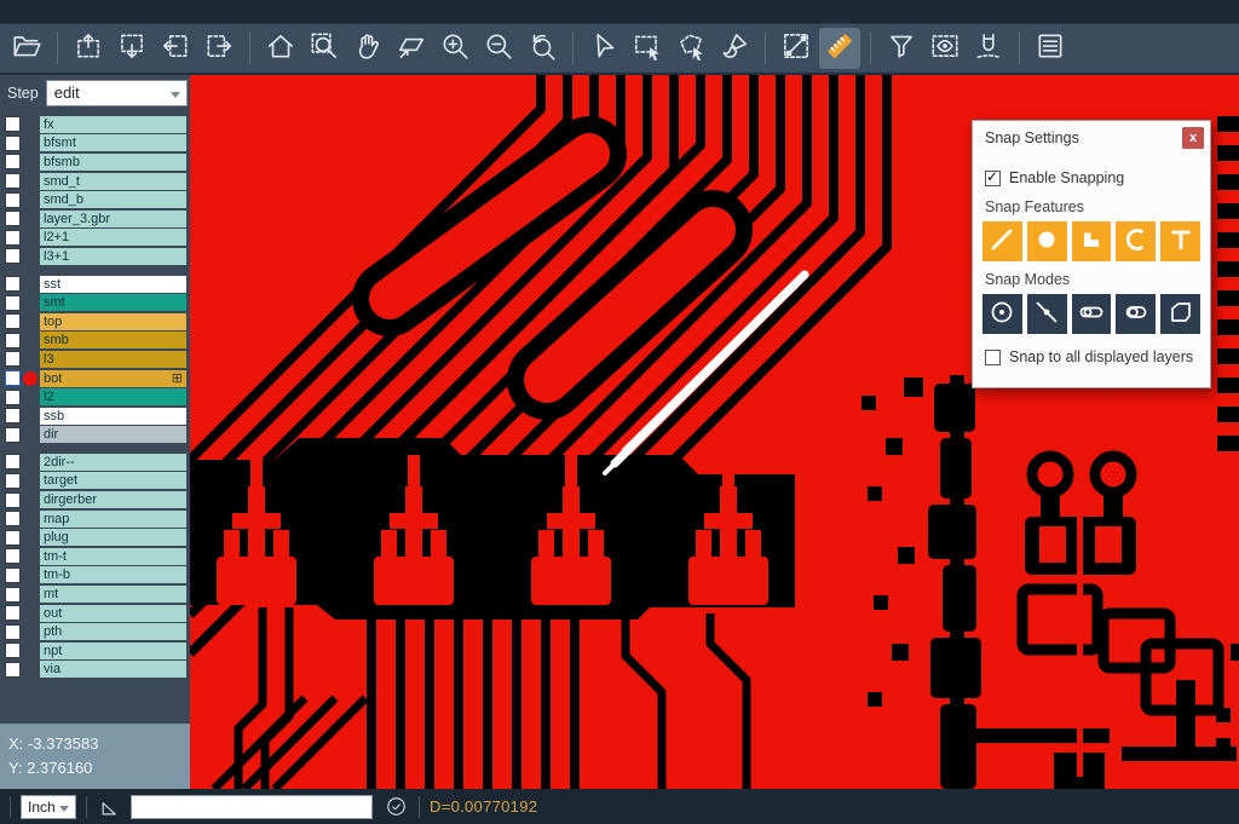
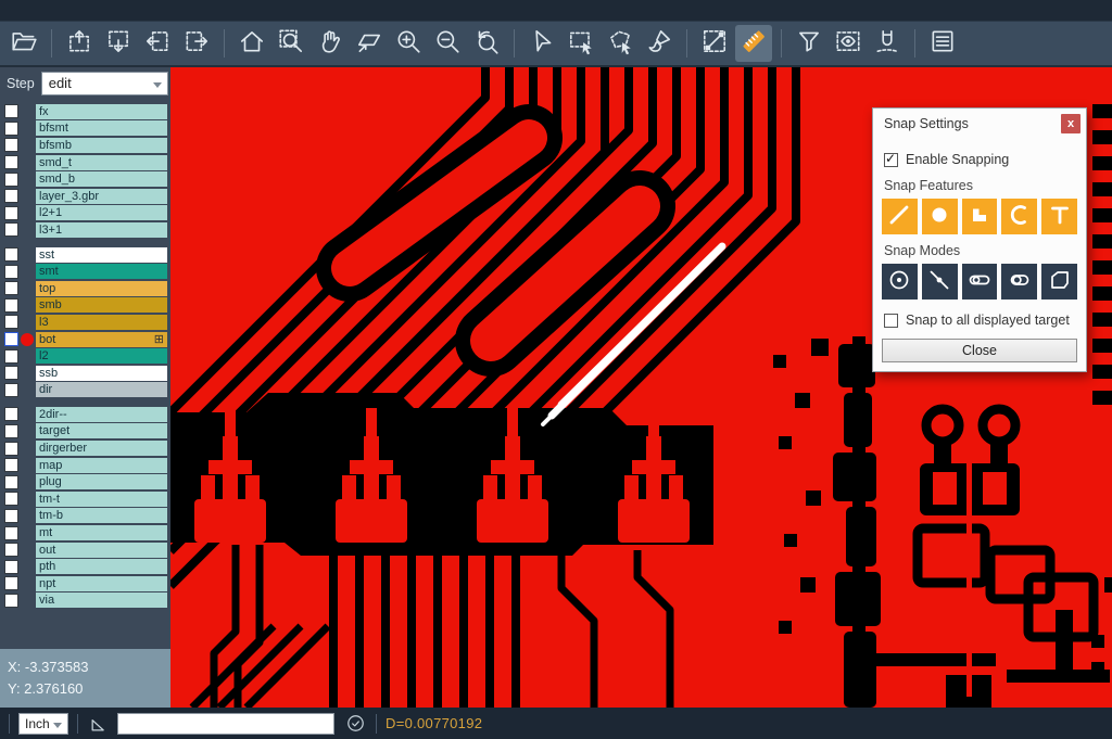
  Step
  edit
  fx
  bfsmt
  bfsmb
  smd_t
  smd_b
  layer_3.gbr
  l2+1
  l3+1
  sst
  smt
  top
  smb
  l3
  bot
  ⊞
  l2
  ssb
  dir
  2dir--
  target
  dirgerber
  map
  plug
  tm-t
  tm-b
  mt
  out
  pth
  npt
  via
  X: -3.373583
  Y: 2.376160
  Snap Settings
  x
  ✓
  Enable Snapping
  Snap Features
  Snap Modes
- Snap to all displayed layers
+ Snap to all displayed target
+ Close
  Inch
  D=0.00770192
